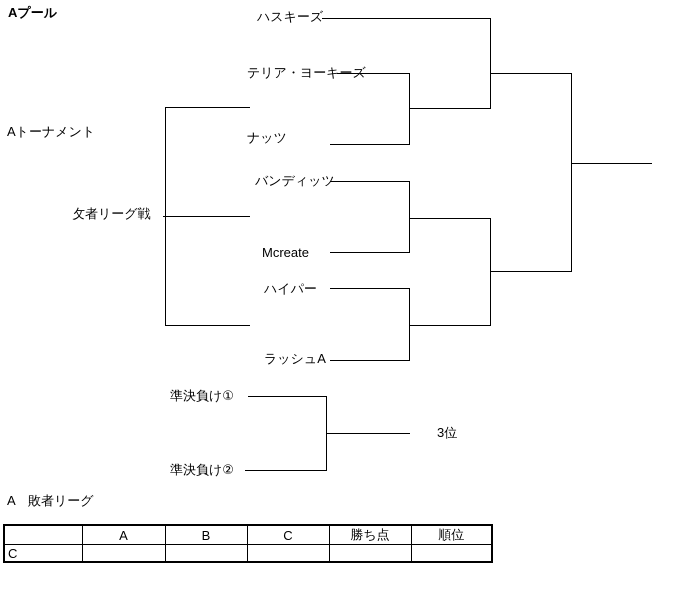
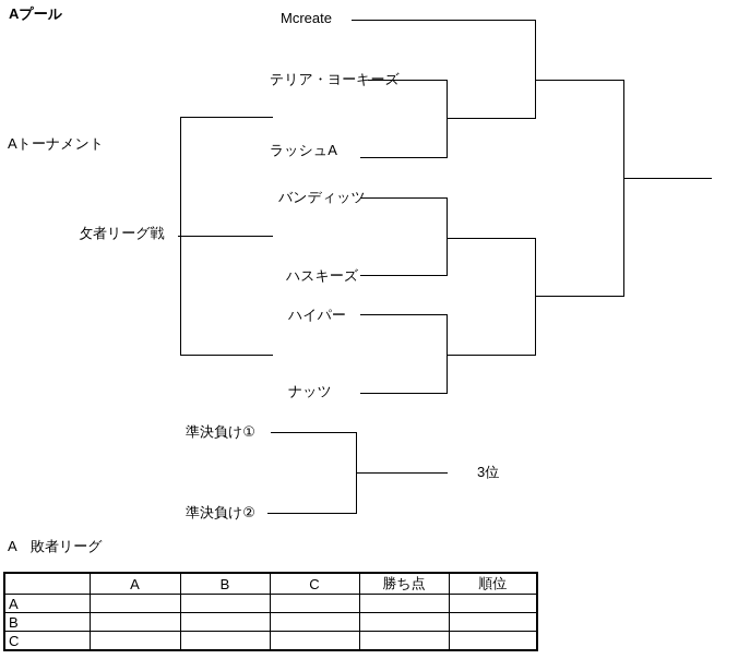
  Aプール
  Aトーナメント
  攵者リーグ戦
- ハスキーズ
+ Mcreate
  テリア・ヨーキ
- ナッツ
+ ラッシュA
  バンディッツ
- Mcreate
+ ハスキーズ
  ハイパー
- ラッシュA
+ ナッツ
  準決負け①
  準決負け②
  3位
  A 敗者リーグ
  	A	B	C	勝ち点	順位
+ A
+ B
  C
